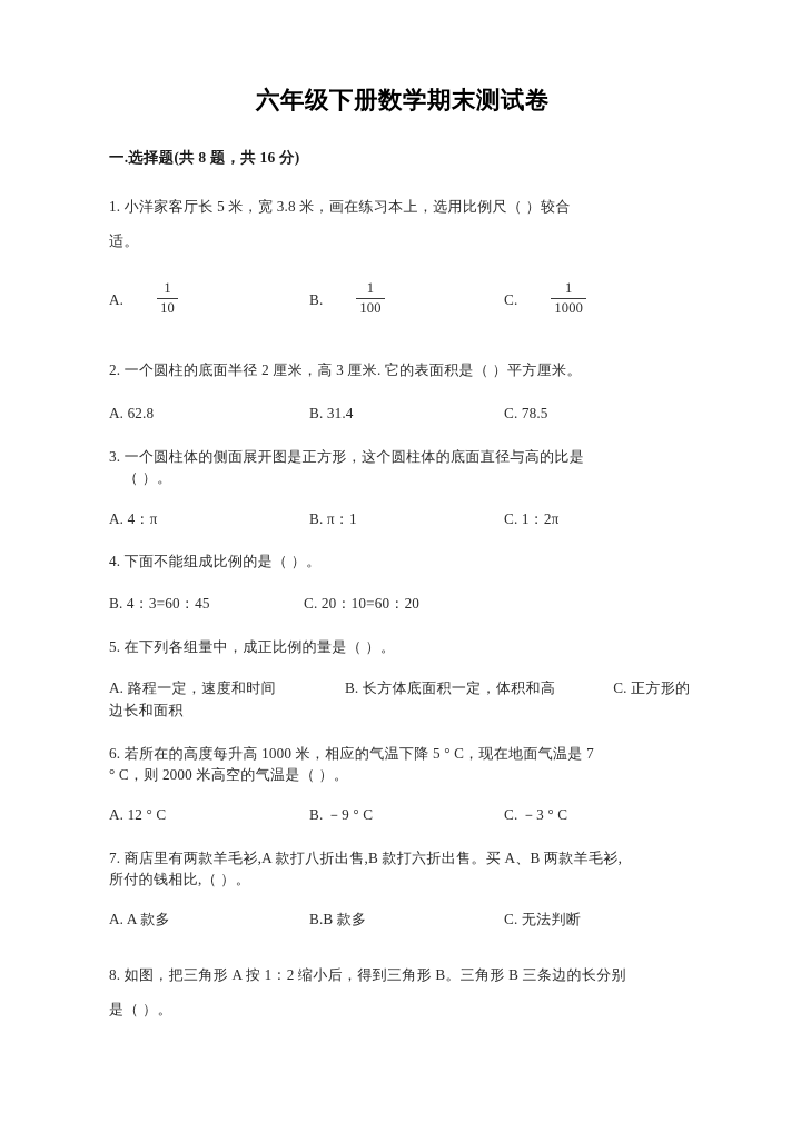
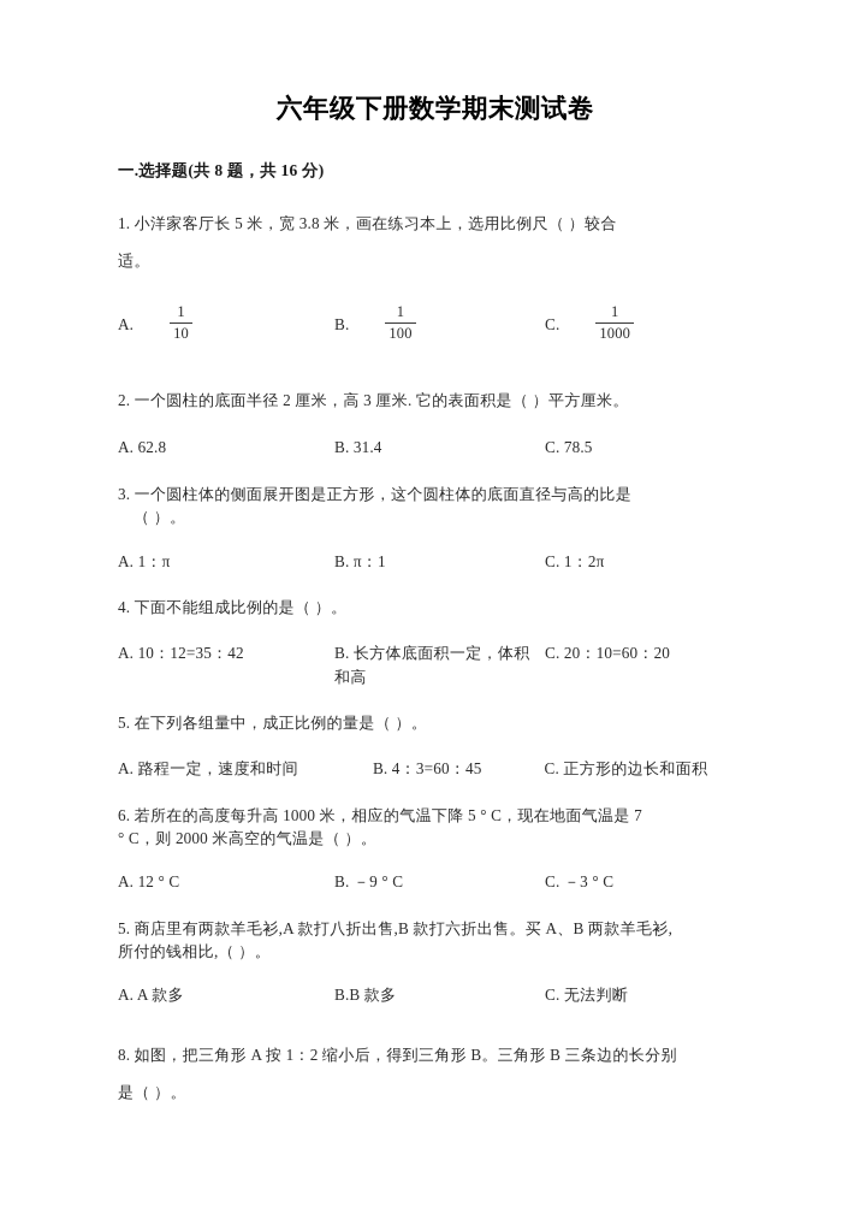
  六年级下册数学期末测试卷
  一.选择题(共 8 题，共 16 分)
  1. 小洋家客厅长 5 米，宽 3.8 米，画在练习本上，选用比例尺（ ）较合
  适。
  A.
  1
  10
  B.
  1
  100
  C.
  1
  1000
  2. 一个圆柱的底面半径 2 厘米，高 3 厘米. 它的表面积是（ ）平方厘米。
  A. 62.8
  B. 31.4
  C. 78.5
  3. 一个圆柱体的侧面展开图是正方形，这个圆柱体的底面直径与高的比是
  （ ）。
- A. 4：π
+ A. 1：π
  B. π：1
  C. 1：2π
  4. 下面不能组成比例的是（ ）。
+ A. 10：12=35：42
- B. 4：3=60：45
+ B. 长方体底面积一定，体积和高
  C. 20：10=60：20
  5. 在下列各组量中，成正比例的量是（ ）。
- A. 路程一定，速度和时间 B. 长方体底面积一定，体积和高 C. 正方形的边长和面积
+ A. 路程一定，速度和时间 B. 4：3=60：45 C. 正方形的边长和面积
  6. 若所在的高度每升高 1000 米，相应的气温下降 5 ° C，现在地面气温是 7
  ° C，则 2000 米高空的气温是（ ）。
  A. 12 ° C
  B. －9 ° C
  C. －3 ° C
- 7. 商店里有两款羊毛衫,A 款打八折出售,B 款打六折出售。买 A、B 两款羊毛衫,
+ 5. 商店里有两款羊毛衫,A 款打八折出售,B 款打六折出售。买 A、B 两款羊毛衫,
  所付的钱相比,（ ）。
  A. A 款多
  B.B 款多
  C. 无法判断
  8. 如图，把三角形 A 按 1：2 缩小后，得到三角形 B。三角形 B 三条边的长分别
  是（ ）。
